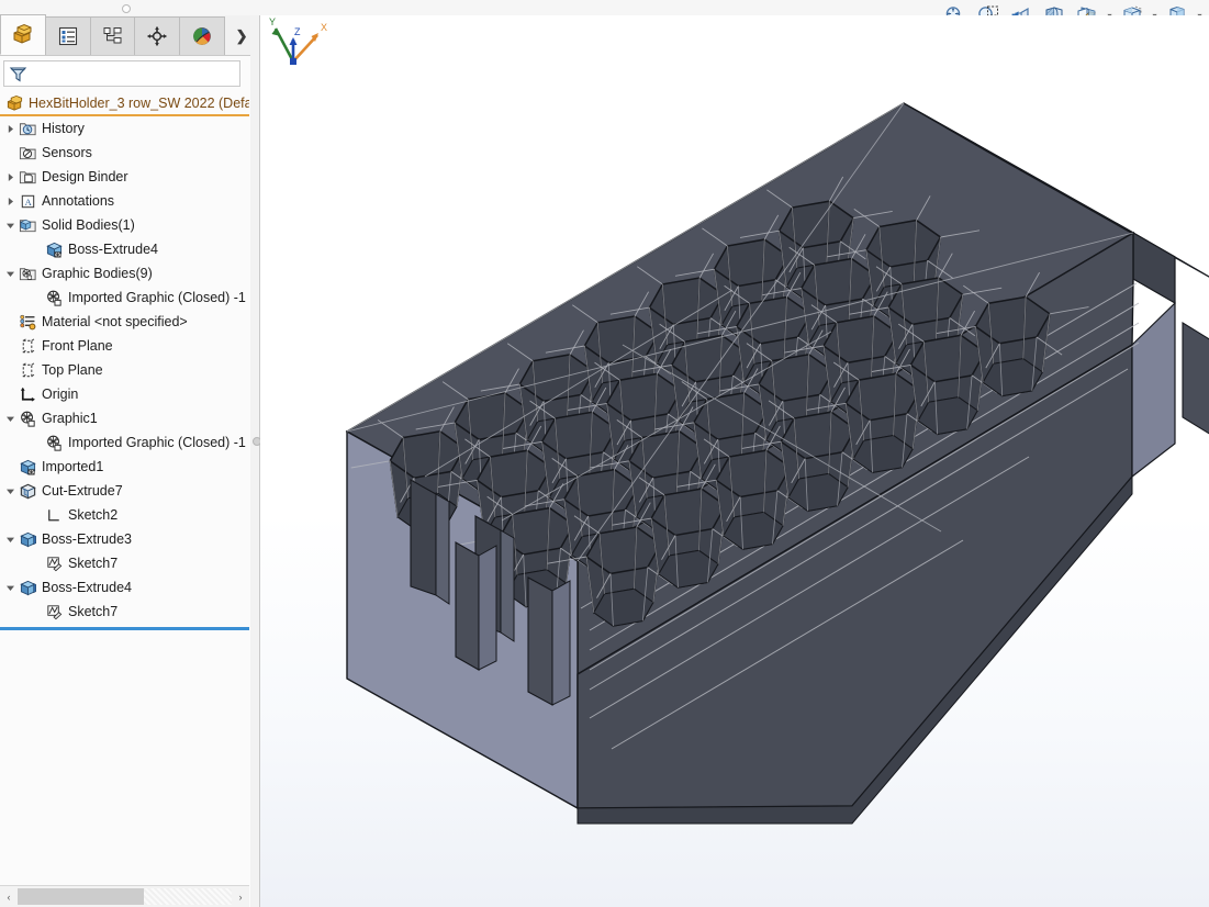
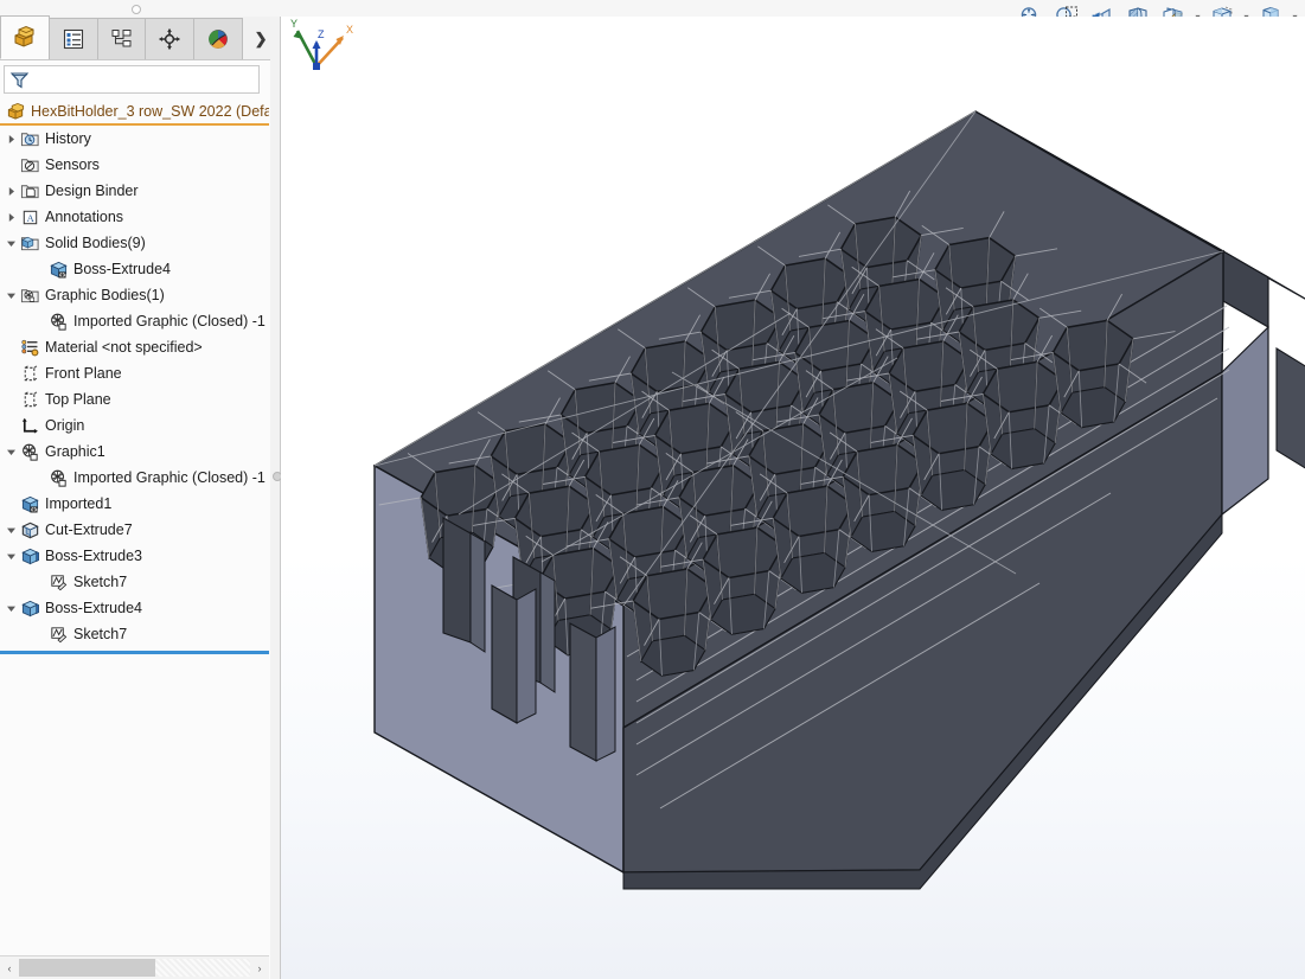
  ❯
  HexBitHolder_3 row_SW 2022 (Defa
  History
  Sensors
  Design Binder
  A
  Annotations
- Solid Bodies(1)
+ Solid Bodies(9)
  Boss-Extrude4
- Graphic Bodies(9)
+ Graphic Bodies(1)
  Imported Graphic (Closed) -1
  Material <not specified>
  Front Plane
  Top Plane
  Origin
  Graphic1
  Imported Graphic (Closed) -1
  Imported1
  Cut-Extrude7
- Sketch2
  Boss-Extrude3
  Sketch7
  Boss-Extrude4
  Sketch7
  ‹
  ›
  Y
  Z
  X
